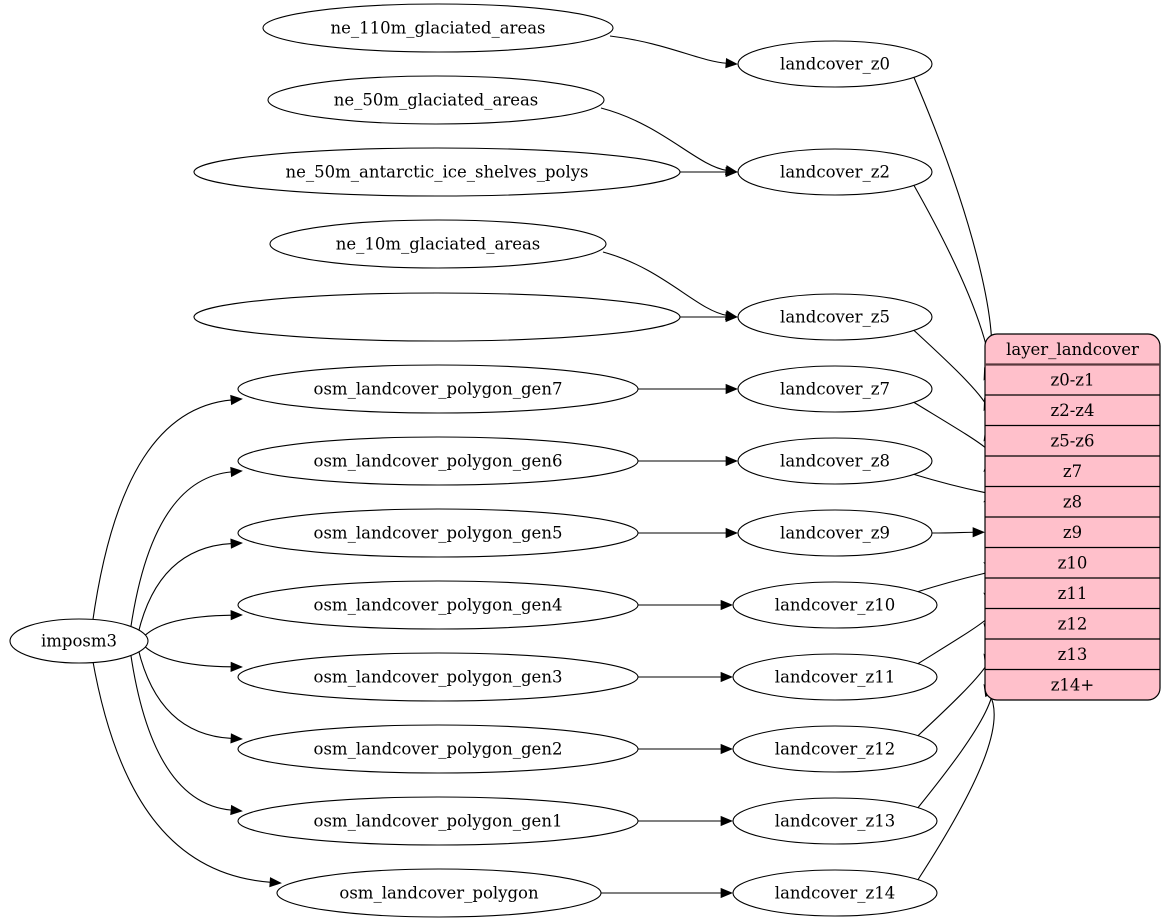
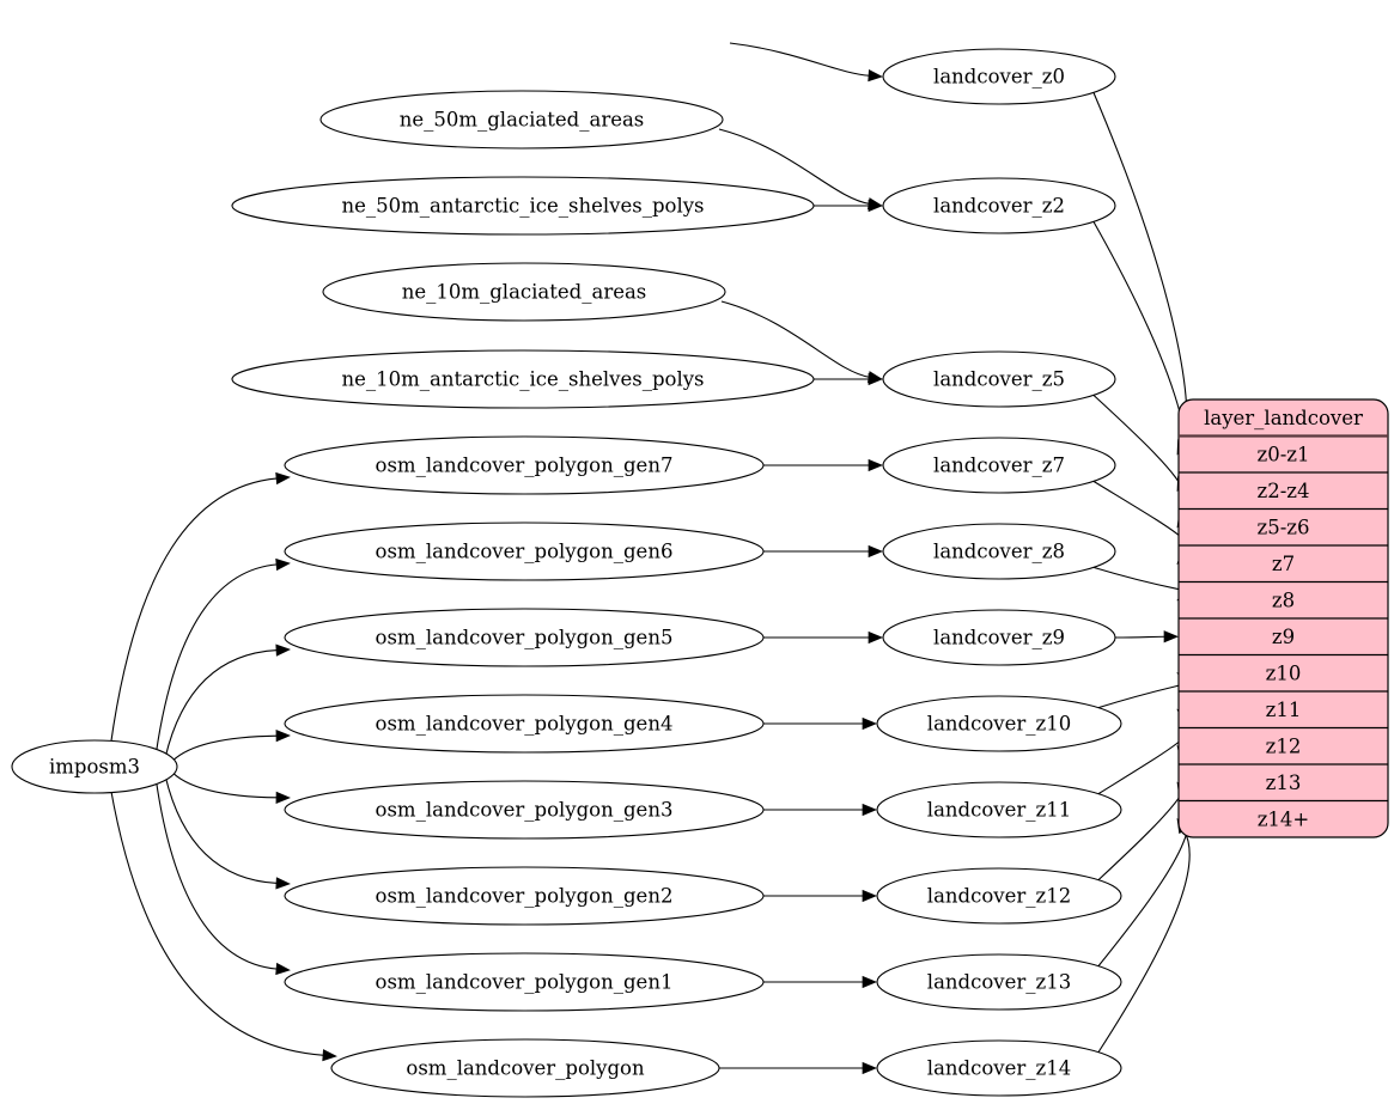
  imposm3
- ne_110m_glaciated_areas
  ne_50m_glaciated_areas
  ne_50m_antarctic_ice_shelves_polys
  ne_10m_glaciated_areas
+ ne_10m_antarctic_ice_shelves_polys
  osm_landcover_polygon_gen7
  osm_landcover_polygon_gen6
  osm_landcover_polygon_gen5
  osm_landcover_polygon_gen4
  osm_landcover_polygon_gen3
  osm_landcover_polygon_gen2
  osm_landcover_polygon_gen1
  osm_landcover_polygon
  landcover_z0
  landcover_z2
  landcover_z5
  landcover_z7
  landcover_z8
  landcover_z9
  landcover_z10
  landcover_z11
  landcover_z12
  landcover_z13
  landcover_z14
  layer_landcover
  z0-z1
  z2-z4
  z5-z6
  z7
  z8
  z9
  z10
  z11
  z12
  z13
  z14+
